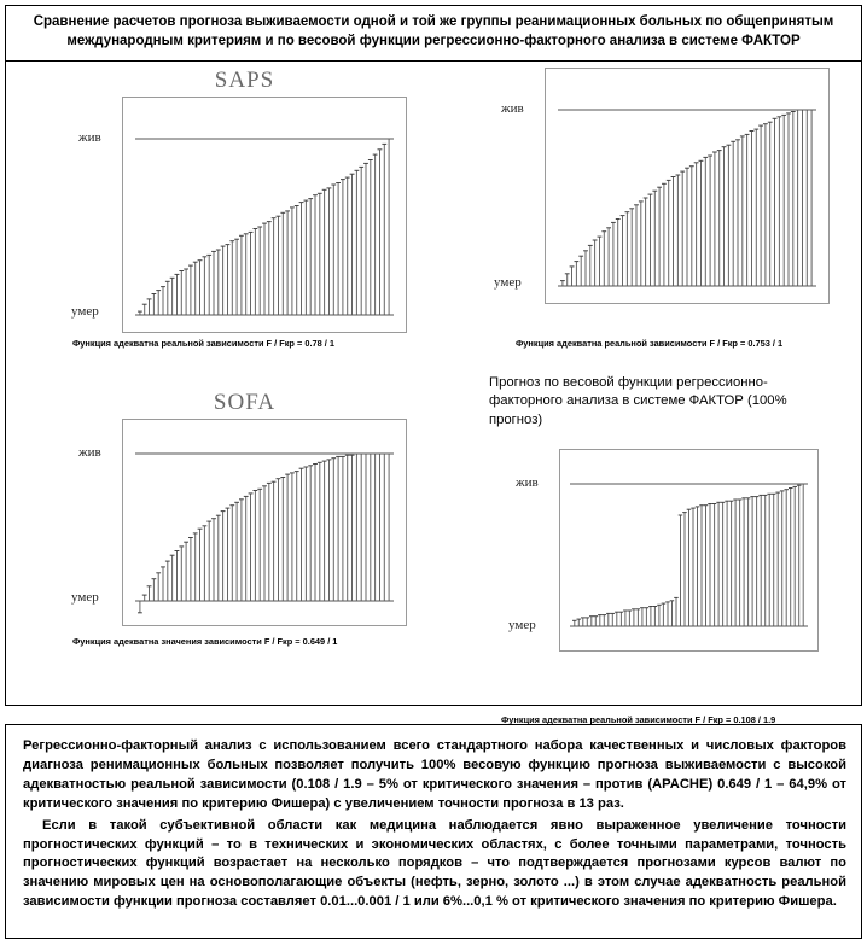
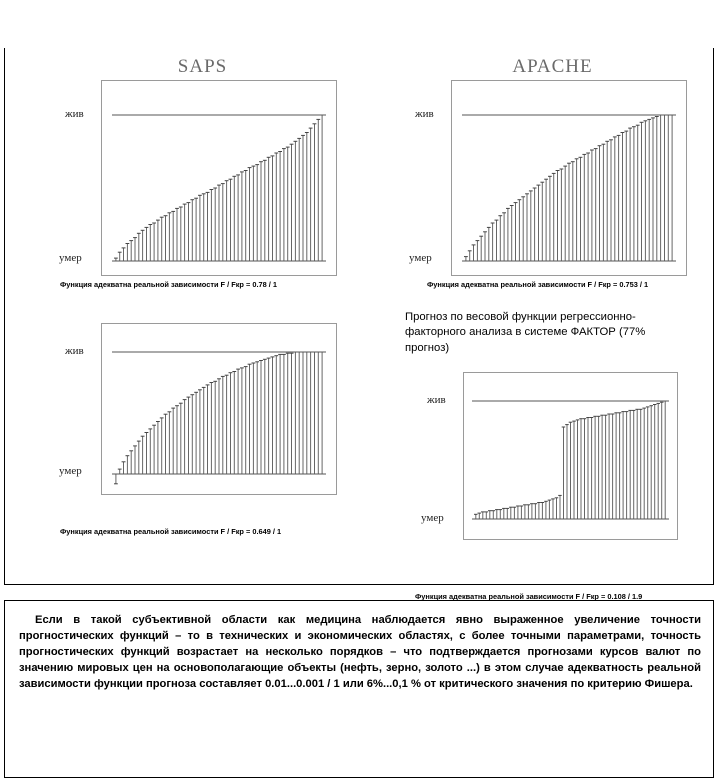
- Сравнение расчетов прогноза выживаемости одной и той же группы реанимационных больных по общепринятым международным критериям и по весовой функции регрессионно-факторного анализа в системе ФАКТОР
  SAPS
  жив
  умер
  Функция адекватна реальной зависимости F / Fкр = 0.78 / 1
+ APACHE
  жив
  умер
  Функция адекватна реальной зависимости F / Fкр = 0.753 / 1
- SOFA
  жив
  умер
- Функция адекватна значения зависимости F / Fкр = 0.649 / 1
+ Функция адекватна реальной зависимости F / Fкр = 0.649 / 1
- Прогноз по весовой функции регрессионно-факторного анализа в системе ФАКТОР (100% прогноз)
+ Прогноз по весовой функции регрессионно-факторного анализа в системе ФАКТОР (77% прогноз)
  жив
  умер
  Функция адекватна реальной зависимости F / Fкр = 0.108 / 1.9
- Регрессионно-факторный анализ с использованием всего стандартного набора качественных и числовых факторов диагноза ренимационных больных позволяет получить 100% весовую функцию прогноза выживаемости с высокой адекватностью реальной зависимости (0.108 / 1.9 – 5% от критического значения – против (APACHE) 0.649 / 1 – 64,9% от критического значения по критерию Фишера) с увеличением точности прогноза в 13 раз.
  Если в такой субъективной области как медицина наблюдается явно выраженное увеличение точности прогностических функций – то в технических и экономических областях, с более точными параметрами, точность прогностических функций возрастает на несколько порядков – что подтверждается прогнозами курсов валют по значению мировых цен на основополагающие объекты (нефть, зерно, золото ...) в этом случае адекватность реальной зависимости функции прогноза составляет 0.01...0.001 / 1 или 6%...0,1 % от критического значения по критерию Фишера.
